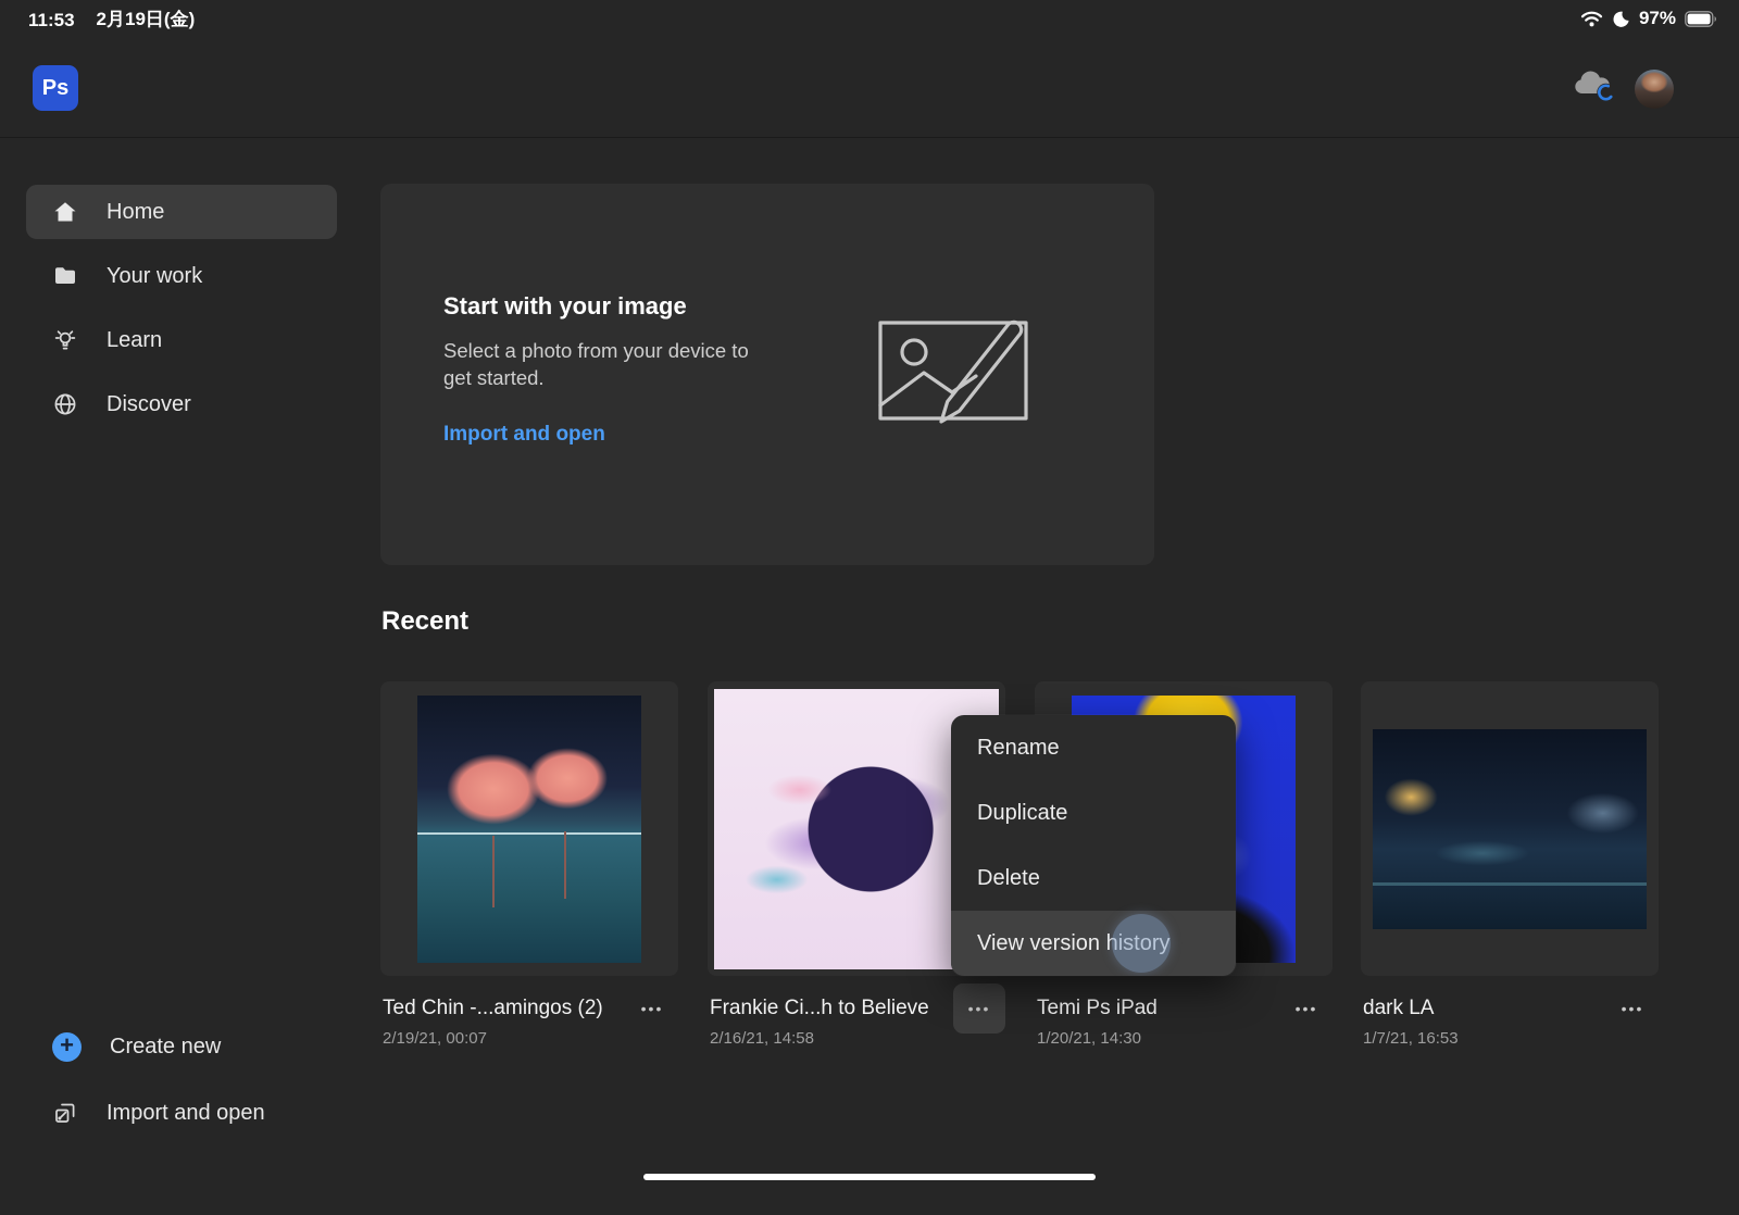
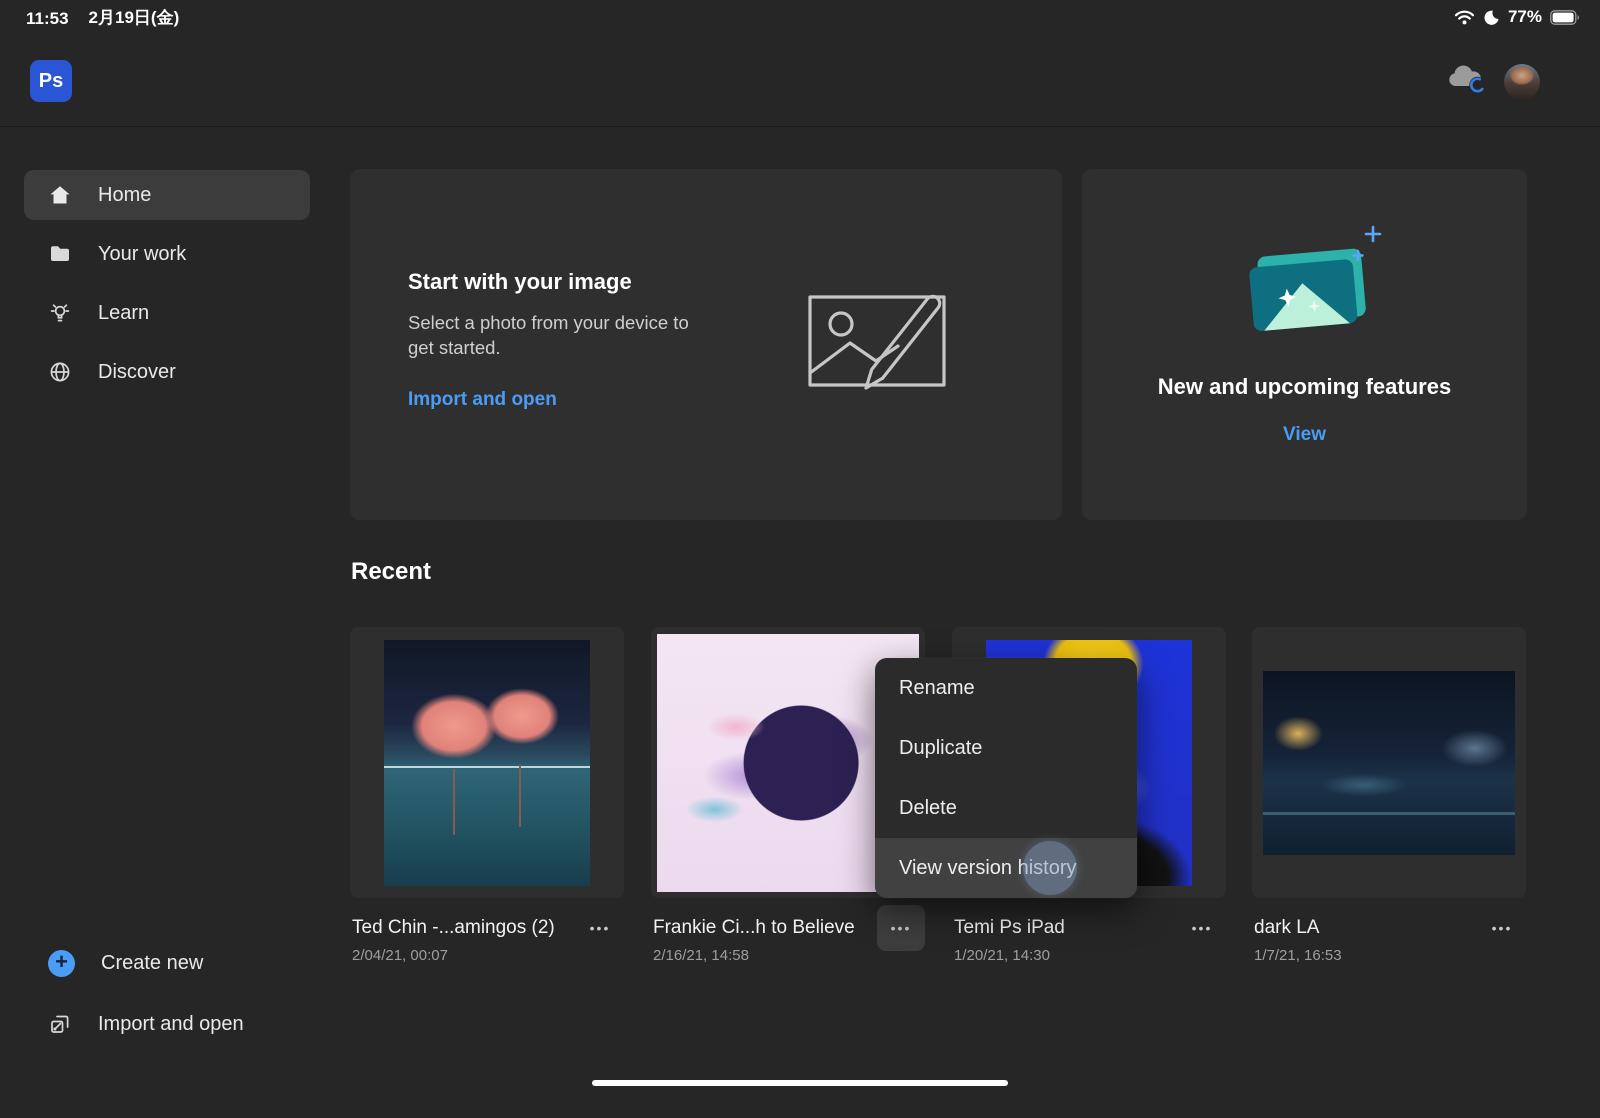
  11:53
  2月19日(金)
- 97%
+ 77%
  Ps
  Home
  Your work
  Learn
  Discover
  +
  Create new
  Import and open
  Start with your image
  Select a photo from your device to get started.
  Import and open
+ New and upcoming features
+ View
  Recent
  Ted Chin -...amingos (2)
- 2/19/21, 00:07
+ 2/04/21, 00:07
  Frankie Ci...h to Believe
  2/16/21, 14:58
  Temi Ps iPad
  1/20/21, 14:30
  dark LA
  1/7/21, 16:53
  Rename
  Duplicate
  Delete
  View version history
